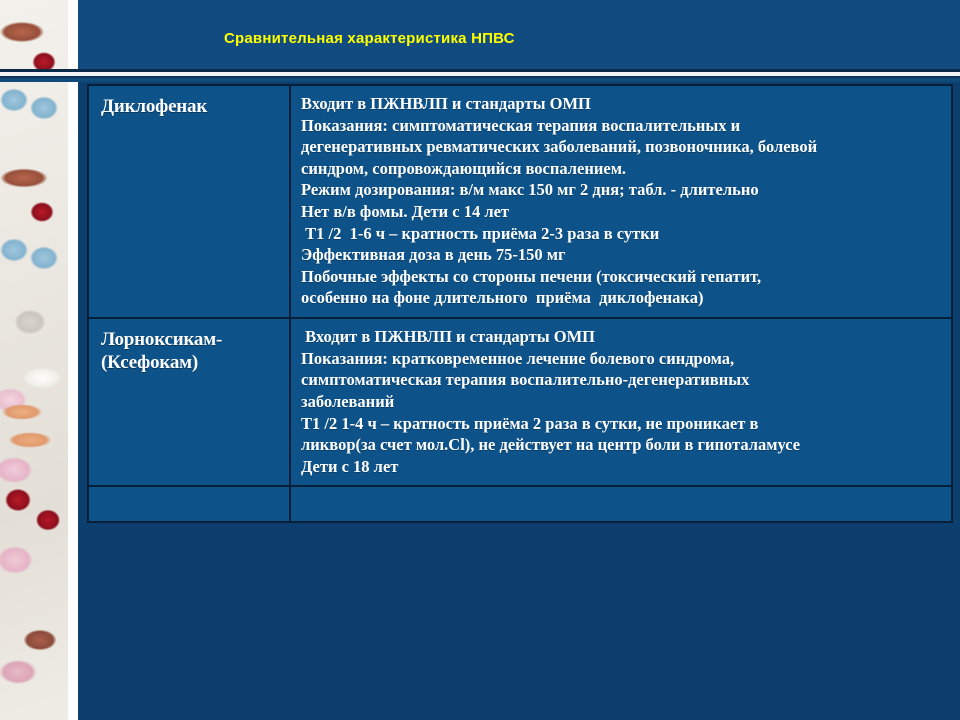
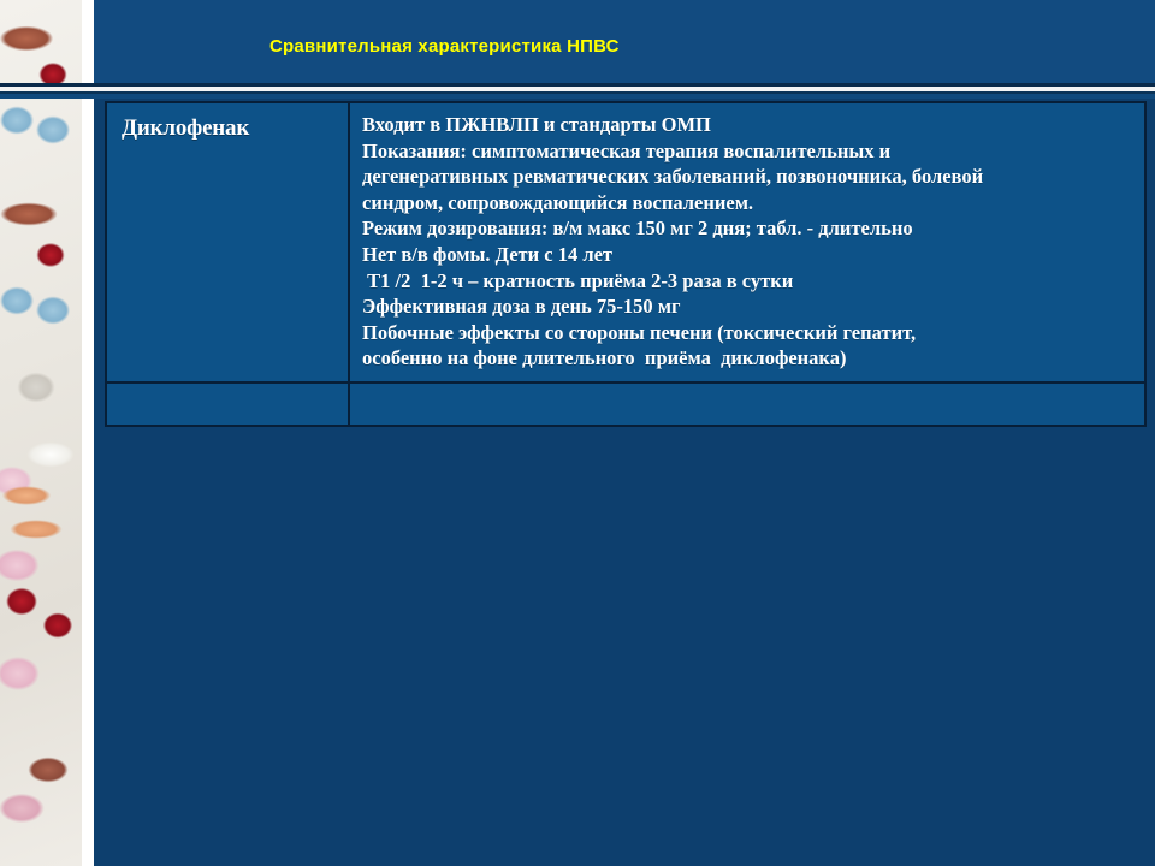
  Сравнительная характеристика НПВС
- Диклофенак	Входит в ПЖНВЛП и стандарты ОМППоказания: симптоматическая терапия воспалительных идегенеративных ревматических заболеваний, позвоночника, болевойсиндром, сопровождающийся воспалением.Режим дозирования: в/м макс 150 мг 2 дня; табл. - длительноНет в/в фомы. Дети с 14 лет Т1 /2 1-6 ч – кратность приёма 2-3 раза в суткиЭффективная доза в день 75-150 мгПобочные эффекты со стороны печени (токсический гепатит,особенно на фоне длительного приёма диклофенака)
+ Диклофенак	Входит в ПЖНВЛП и стандарты ОМППоказания: симптоматическая терапия воспалительных идегенеративных ревматических заболеваний, позвоночника, болевойсиндром, сопровождающийся воспалением.Режим дозирования: в/м макс 150 мг 2 дня; табл. - длительноНет в/в фомы. Дети с 14 лет Т1 /2 1-2 ч – кратность приёма 2-3 раза в суткиЭффективная доза в день 75-150 мгПобочные эффекты со стороны печени (токсический гепатит,особенно на фоне длительного приёма диклофенака)
- Лорноксикам-(Ксефокам)	Входит в ПЖНВЛП и стандарты ОМППоказания: кратковременное лечение болевого синдрома,симптоматическая терапия воспалительно-дегенеративныхзаболеванийТ1 /2 1-4 ч – кратность приёма 2 раза в сутки, не проникает вликвор(за счет мол.Cl), не действует на центр боли в гипоталамусеДети с 18 лет
